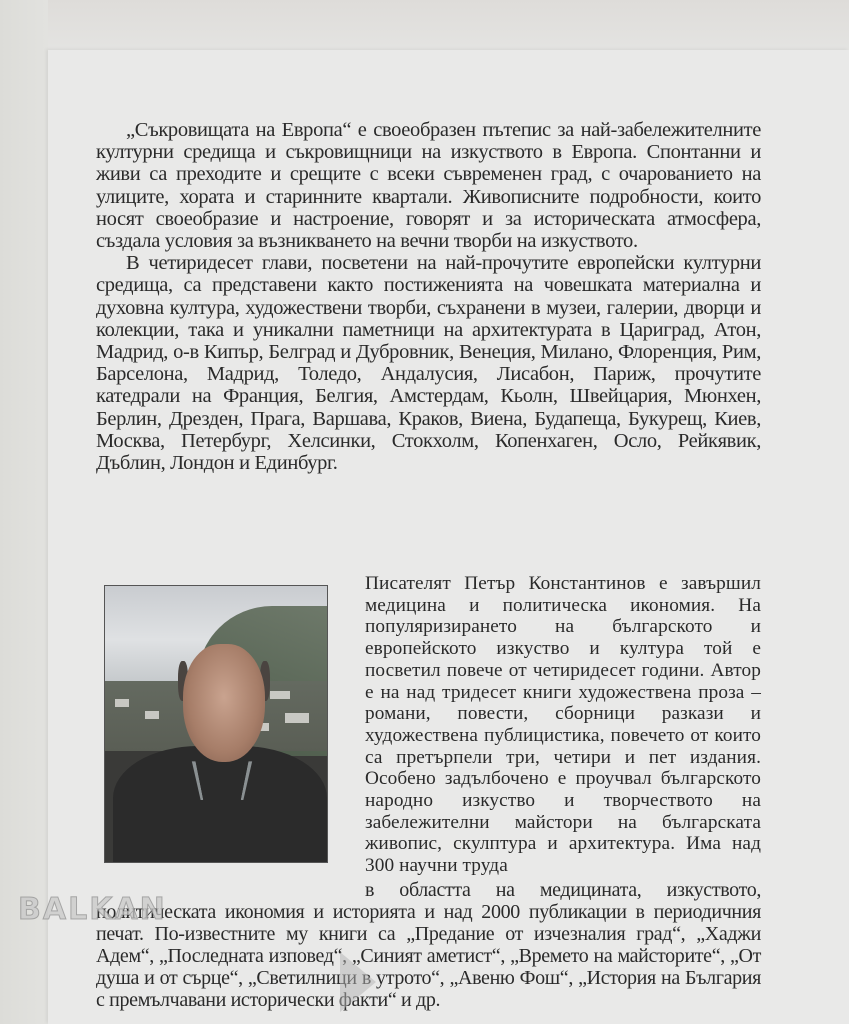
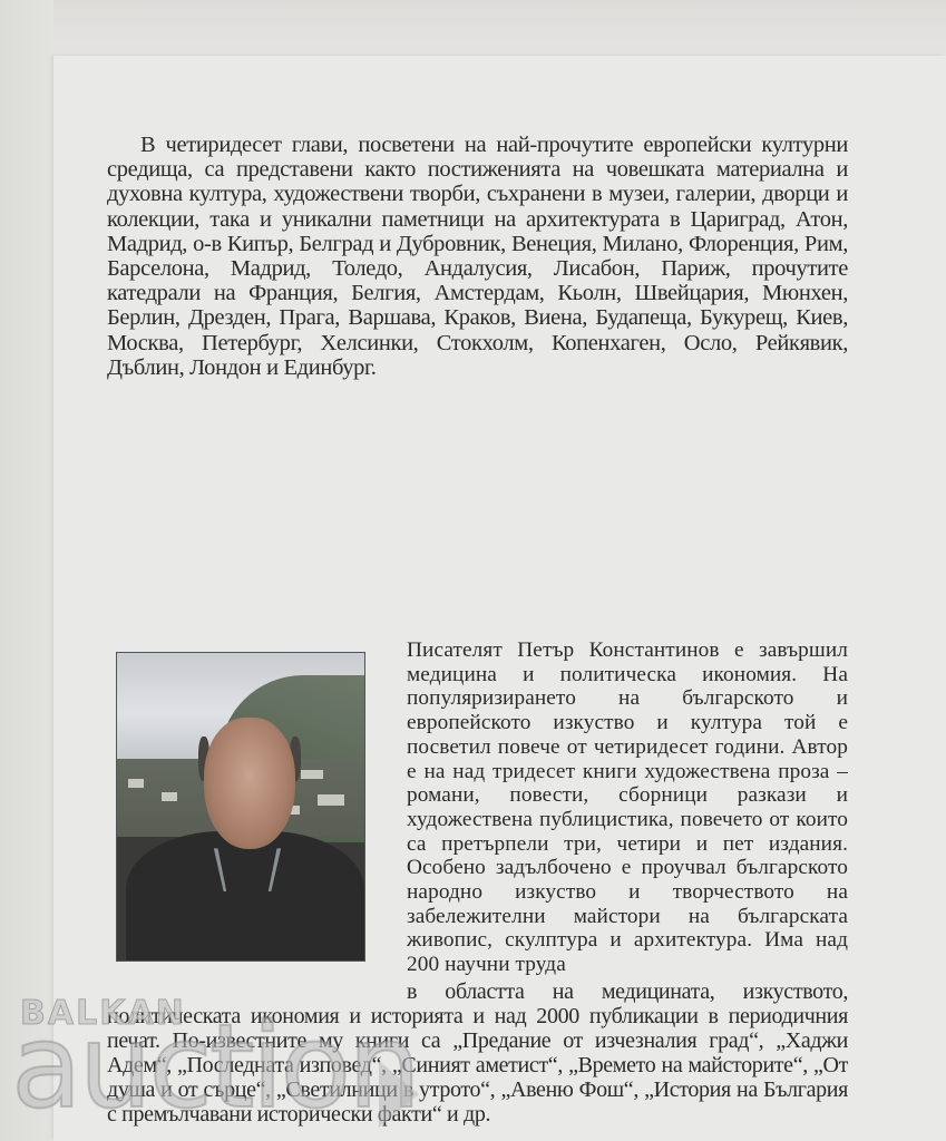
- „Съкровищата на Европа“ е своеобразен пътепис за най-забележителните културни средища и съкровищници на изкуството в Европа. Спонтанни и живи са преходите и срещите с всеки съвременен град, с очарованието на улиците, хората и старинните квартали. Живописните подробности, които носят своеобразие и настроение, говорят и за историческата атмосфера, създала условия за възникването на вечни творби на изкуството.
  В четиридесет глави, посветени на най-прочутите европейски културни средища, са представени както постиженията на човешката материална и духовна култура, художествени творби, съхранени в музеи, галерии, дворци и колекции, така и уникални паметници на архитектурата в Цариград, Атон, Мадрид, о-в Кипър, Белград и Дубровник, Венеция, Милано, Флоренция, Рим, Барселона, Мадрид, Толедо, Андалусия, Лисабон, Париж, прочутите катедрали на Франция, Белгия, Амстердам, Кьолн, Швейцария, Мюнхен, Берлин, Дрезден, Прага, Варшава, Краков, Виена, Будапеща, Букурещ, Киев, Москва, Петербург, Хелсинки, Стокхолм, Копенхаген, Осло, Рейкявик, Дъблин, Лондон и Единбург.
- Писателят Петър Константинов е завършил медицина и политическа икономия. На популяризирането на българското и европейското изкуство и култура той е посветил повече от четиридесет години. Автор е на над тридесет книги художествена проза – романи, повести, сборници разкази и художествена публицистика, повечето от които са претърпели три, четири и пет издания. Особено задълбочено е проучвал българското народно изкуство и творчеството на забележителни майстори на българската живопис, скулптура и архитектура. Има над 300 научни труда
+ Писателят Петър Константинов е завършил медицина и политическа икономия. На популяризирането на българското и европейското изкуство и култура той е посветил повече от четиридесет години. Автор е на над тридесет книги художествена проза – романи, повести, сборници разкази и художествена публицистика, повечето от които са претърпели три, четири и пет издания. Особено задълбочено е проучвал българското народно изкуство и творчеството на забележителни майстори на българската живопис, скулптура и архитектура. Има над 200 научни труда
  в областта на медицината, изкуството, политическата икономия и историята и над 2000 публикации в периодичния печат. По-известните му книги са „Предание от изчезналия град“, „Хаджи Адем“, „Последната изповед“, „Синият аметист“, „Времето на майсторите“, „От душа и от сърце“, „Светилници в утрото“, „Авеню Фош“, „История на България с премълчавани исторически факти“ и др.
+ auction
  BALKAN
